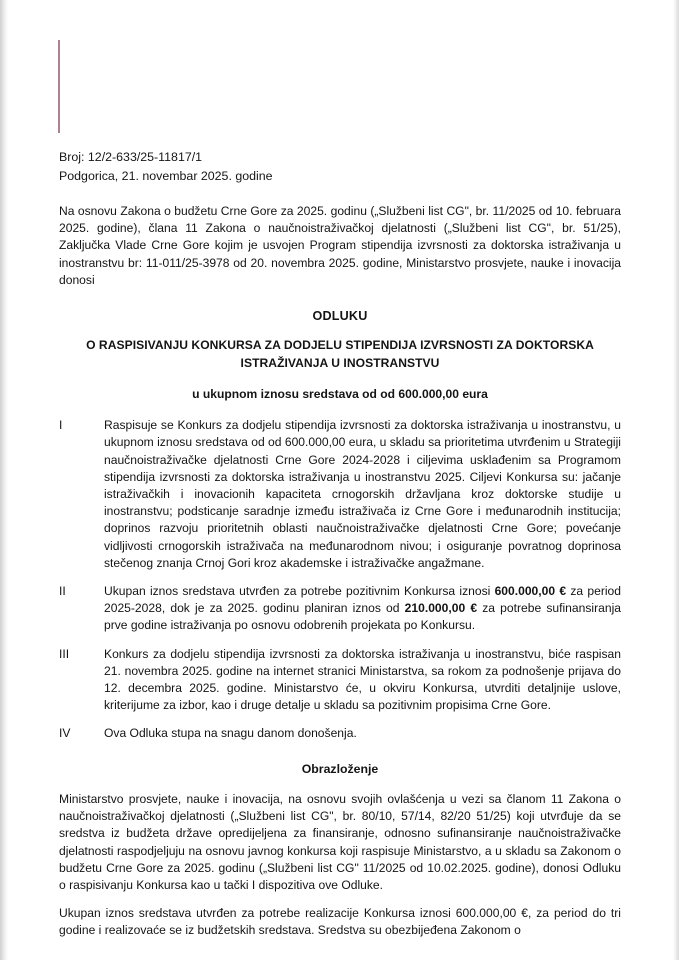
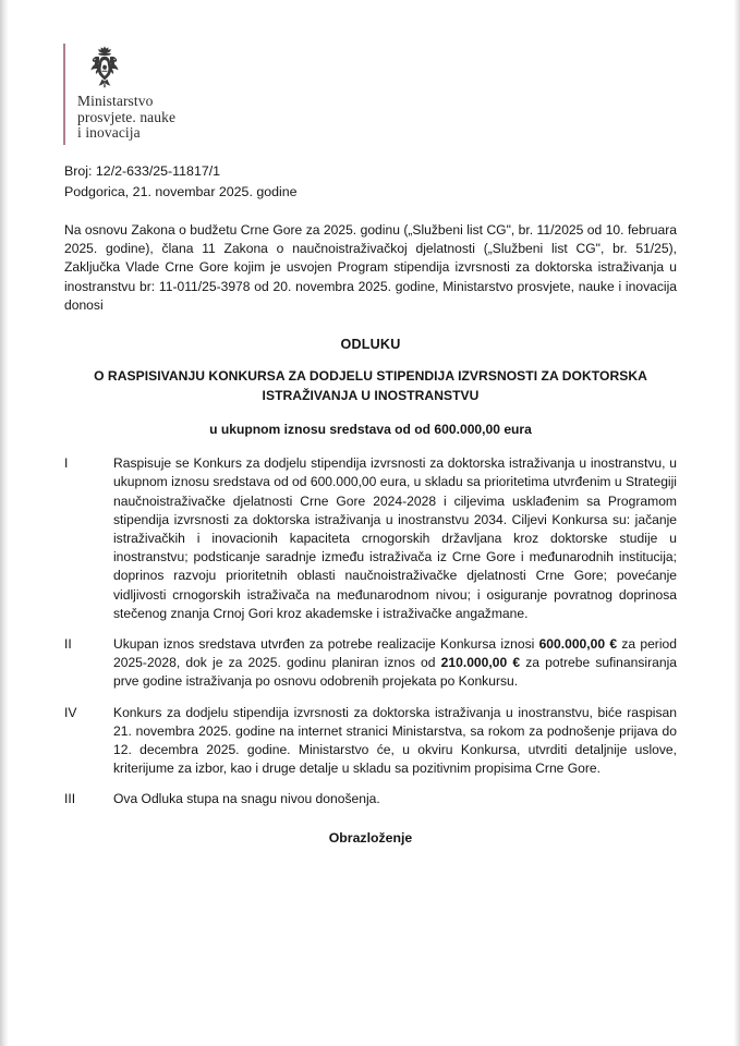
+ Ministarstvo
+ prosvjete. nauke
+ i inovacija
  Broj: 12/2-633/25-11817/1
  Podgorica, 21. novembar 2025. godine
  Na osnovu Zakona o budžetu Crne Gore za 2025. godinu („Službeni list CG", br. 11/2025 od 10. februara 2025. godine), člana 11 Zakona o naučnoistraživačkoj djelatnosti („Službeni list CG", br. 51/25), Zaključka Vlade Crne Gore kojim je usvojen Program stipendija izvrsnosti za doktorska istraživanja u inostranstvu br: 11-011/25-3978 od 20. novembra 2025. godine, Ministarstvo prosvjete, nauke i inovacija donosi
  ODLUKU
  O RASPISIVANJU KONKURSA ZA DODJELU STIPENDIJA IZVRSNOSTI ZA DOKTORSKA ISTRAŽIVANJA U INOSTRANSTVU
  u ukupnom iznosu sredstava od od 600.000,00 eura
  I
- Raspisuje se Konkurs za dodjelu stipendija izvrsnosti za doktorska istraživanja u inostranstvu, u ukupnom iznosu sredstava od od 600.000,00 eura, u skladu sa prioritetima utvrđenim u Strategiji naučnoistraživačke djelatnosti Crne Gore 2024-2028 i ciljevima usklađenim sa Programom stipendija izvrsnosti za doktorska istraživanja u inostranstvu 2025. Ciljevi Konkursa su: jačanje istraživačkih i inovacionih kapaciteta crnogorskih državljana kroz doktorske studije u inostranstvu; podsticanje saradnje između istraživača iz Crne Gore i međunarodnih institucija; doprinos razvoju prioritetnih oblasti naučnoistraživačke djelatnosti Crne Gore; povećanje vidljivosti crnogorskih istraživača na međunarodnom nivou; i osiguranje povratnog doprinosa stečenog znanja Crnoj Gori kroz akademske i istraživačke angažmane.
+ Raspisuje se Konkurs za dodjelu stipendija izvrsnosti za doktorska istraživanja u inostranstvu, u ukupnom iznosu sredstava od od 600.000,00 eura, u skladu sa prioritetima utvrđenim u Strategiji naučnoistraživačke djelatnosti Crne Gore 2024-2028 i ciljevima usklađenim sa Programom stipendija izvrsnosti za doktorska istraživanja u inostranstvu 2034. Ciljevi Konkursa su: jačanje istraživačkih i inovacionih kapaciteta crnogorskih državljana kroz doktorske studije u inostranstvu; podsticanje saradnje između istraživača iz Crne Gore i međunarodnih institucija; doprinos razvoju prioritetnih oblasti naučnoistraživačke djelatnosti Crne Gore; povećanje vidljivosti crnogorskih istraživača na međunarodnom nivou; i osiguranje povratnog doprinosa stečenog znanja Crnoj Gori kroz akademske i istraživačke angažmane.
  II
- Ukupan iznos sredstava utvrđen za potrebe pozitivnim Konkursa iznosi 600.000,00 € za period 2025-2028, dok je za 2025. godinu planiran iznos od 210.000,00 € za potrebe sufinansiranja prve godine istraživanja po osnovu odobrenih projekata po Konkursu.
+ Ukupan iznos sredstava utvrđen za potrebe realizacije Konkursa iznosi 600.000,00 € za period 2025-2028, dok je za 2025. godinu planiran iznos od 210.000,00 € za potrebe sufinansiranja prve godine istraživanja po osnovu odobrenih projekata po Konkursu.
- III
+ IV
  Konkurs za dodjelu stipendija izvrsnosti za doktorska istraživanja u inostranstvu, biće raspisan 21. novembra 2025. godine na internet stranici Ministarstva, sa rokom za podnošenje prijava do 12. decembra 2025. godine. Ministarstvo će, u okviru Konkursa, utvrditi detaljnije uslove, kriterijume za izbor, kao i druge detalje u skladu sa pozitivnim propisima Crne Gore.
- IV
+ III
- Ova Odluka stupa na snagu danom donošenja.
+ Ova Odluka stupa na snagu nivou donošenja.
  Obrazloženje
- Ministarstvo prosvjete, nauke i inovacija, na osnovu svojih ovlašćenja u vezi sa članom 11 Zakona o naučnoistraživačkoj djelatnosti („Službeni list CG", br. 80/10, 57/14, 82/20 51/25) koji utvrđuje da se sredstva iz budžeta države opredijeljena za finansiranje, odnosno sufinansiranje naučnoistraživačke djelatnosti raspodjeljuju na osnovu javnog konkursa koji raspisuje Ministarstvo, a u skladu sa Zakonom o budžetu Crne Gore za 2025. godinu („Službeni list CG" 11/2025 od 10.02.2025. godine), donosi Odluku o raspisivanju Konkursa kao u tački I dispozitiva ove Odluke.
- Ukupan iznos sredstava utvrđen za potrebe realizacije Konkursa iznosi 600.000,00 €, za period do tri godine i realizovaće se iz budžetskih sredstava. Sredstva su obezbijeđena Zakonom o
